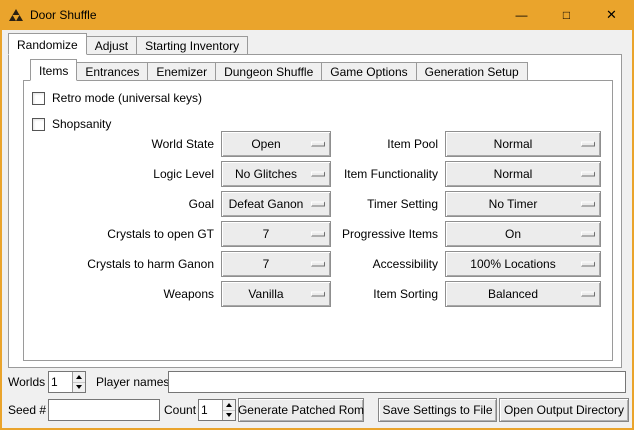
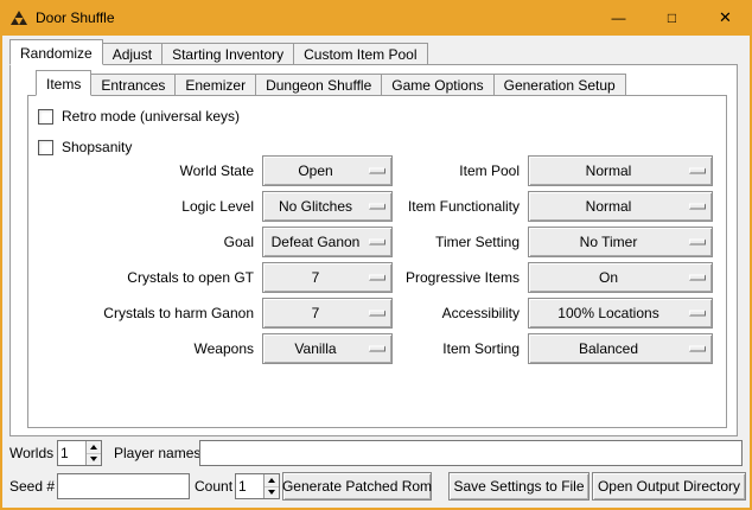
  Door Shuffle
  —
  □
  ✕
  Randomize
  Adjust
  Starting Inventory
+ Custom Item Pool
  Items
  Entrances
  Enemizer
  Dungeon Shuffle
  Game Options
  Generation Setup
  Retro mode (universal keys)
  Shopsanity
  World State
  Open
  Item Pool
  Normal
  Logic Level
  No Glitches
  Item Functionality
  Normal
  Goal
  Defeat Ganon
  Timer Setting
  No Timer
  Crystals to open GT
  7
  Progressive Items
  On
  Crystals to harm Ganon
  7
  Accessibility
  100% Locations
  Weapons
  Vanilla
  Item Sorting
  Balanced
  Worlds
  1
  Player names
  Seed #
  Count
  1
  Generate Patched Rom
  Save Settings to File
  Open Output Directory
